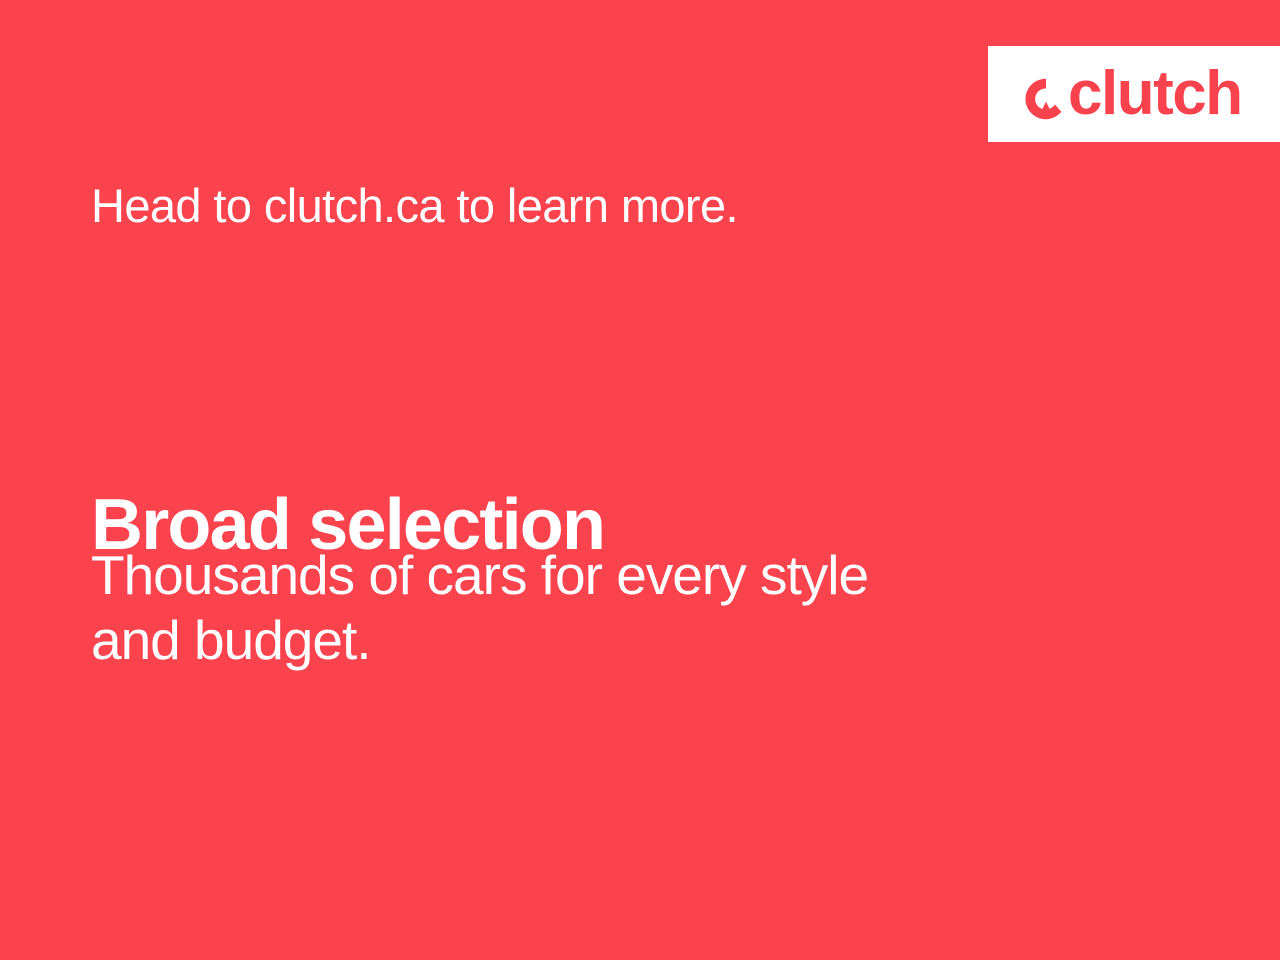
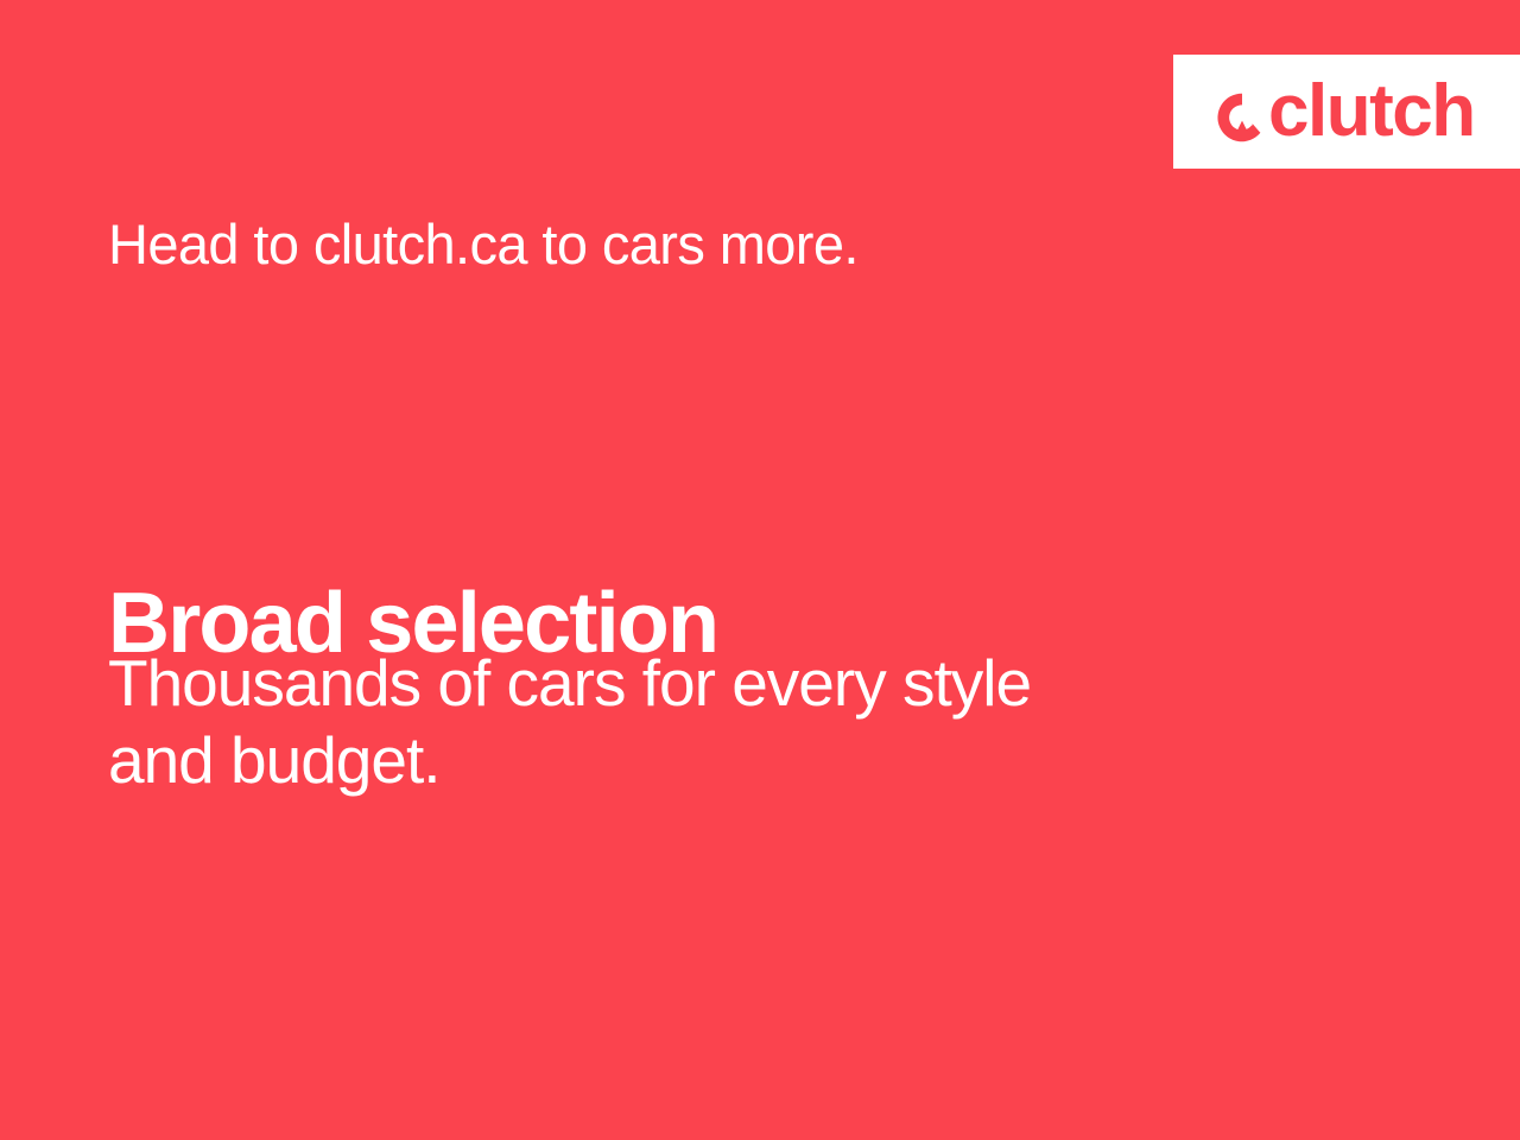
  clutch
- Head to clutch.ca to learn more.
+ Head to clutch.ca to cars more.
  Broad selection
  Thousands of cars for every style
  and budget.
